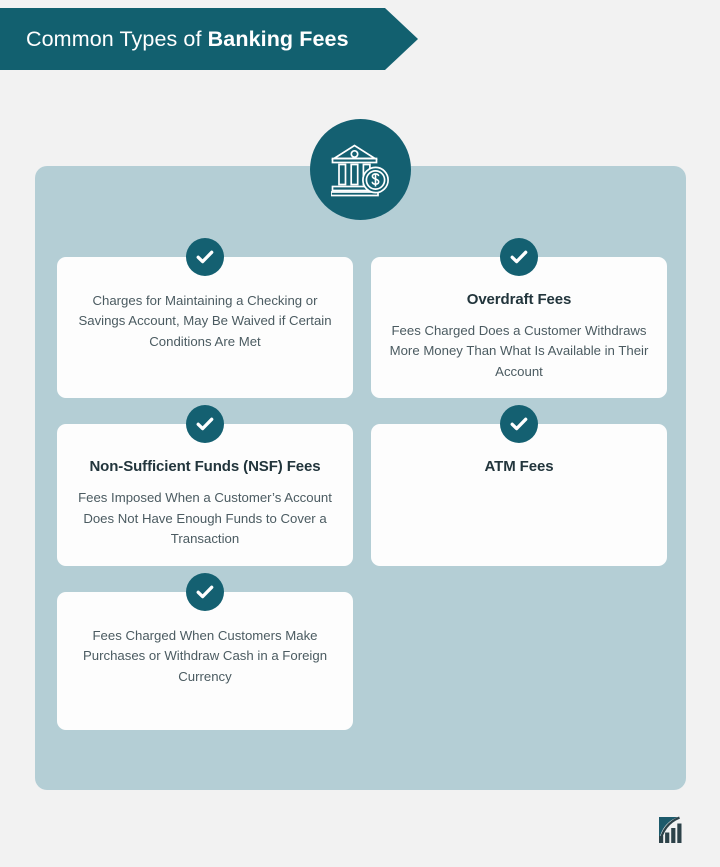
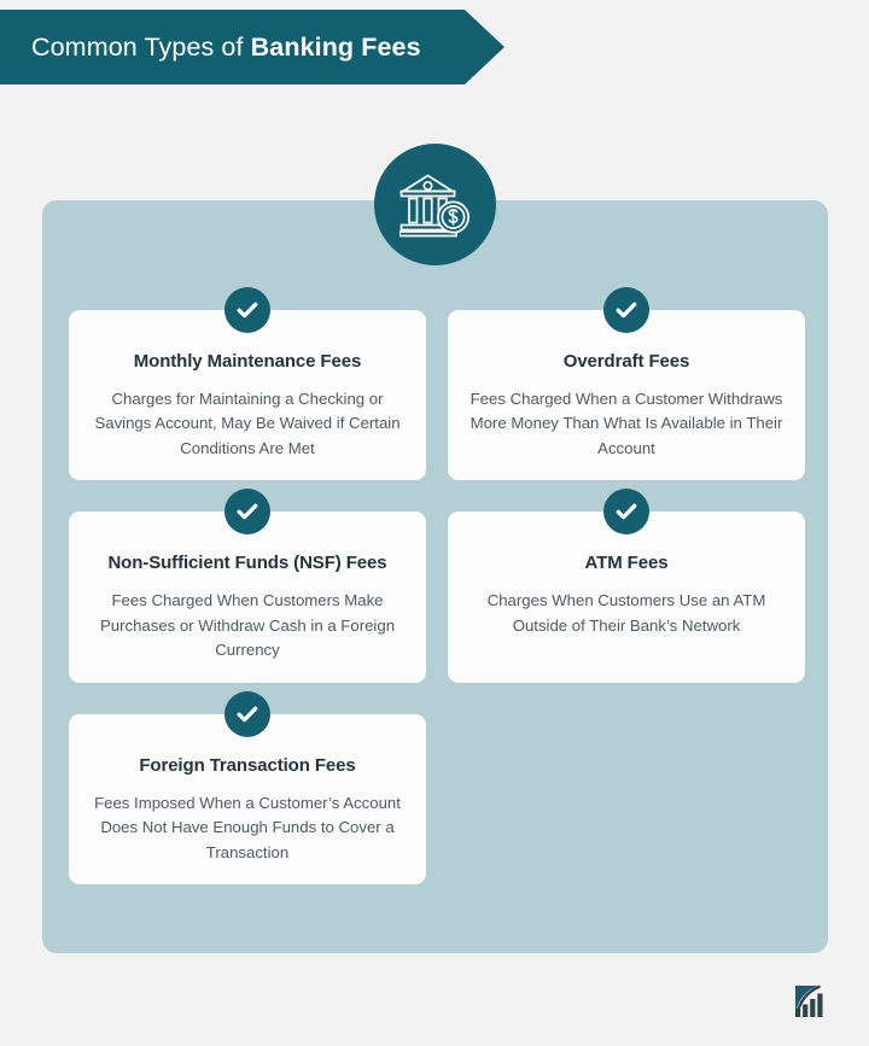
  Common Types of Banking Fees
+ Monthly Maintenance Fees
  Charges for Maintaining a Checking or Savings Account, May Be Waived if Certain Conditions Are Met
  Overdraft Fees
- Fees Charged Does a Customer Withdraws More Money Than What Is Available in Their Account
+ Fees Charged When a Customer Withdraws More Money Than What Is Available in Their Account
  Non-Sufficient Funds (NSF) Fees
- Fees Imposed When a Customer’s Account Does Not Have Enough Funds to Cover a Transaction
+ Fees Charged When Customers Make Purchases or Withdraw Cash in a Foreign Currency
  ATM Fees
+ Charges When Customers Use an ATM Outside of Their Bank’s Network
+ Foreign Transaction Fees
- Fees Charged When Customers Make Purchases or Withdraw Cash in a Foreign Currency
+ Fees Imposed When a Customer’s Account Does Not Have Enough Funds to Cover a Transaction
